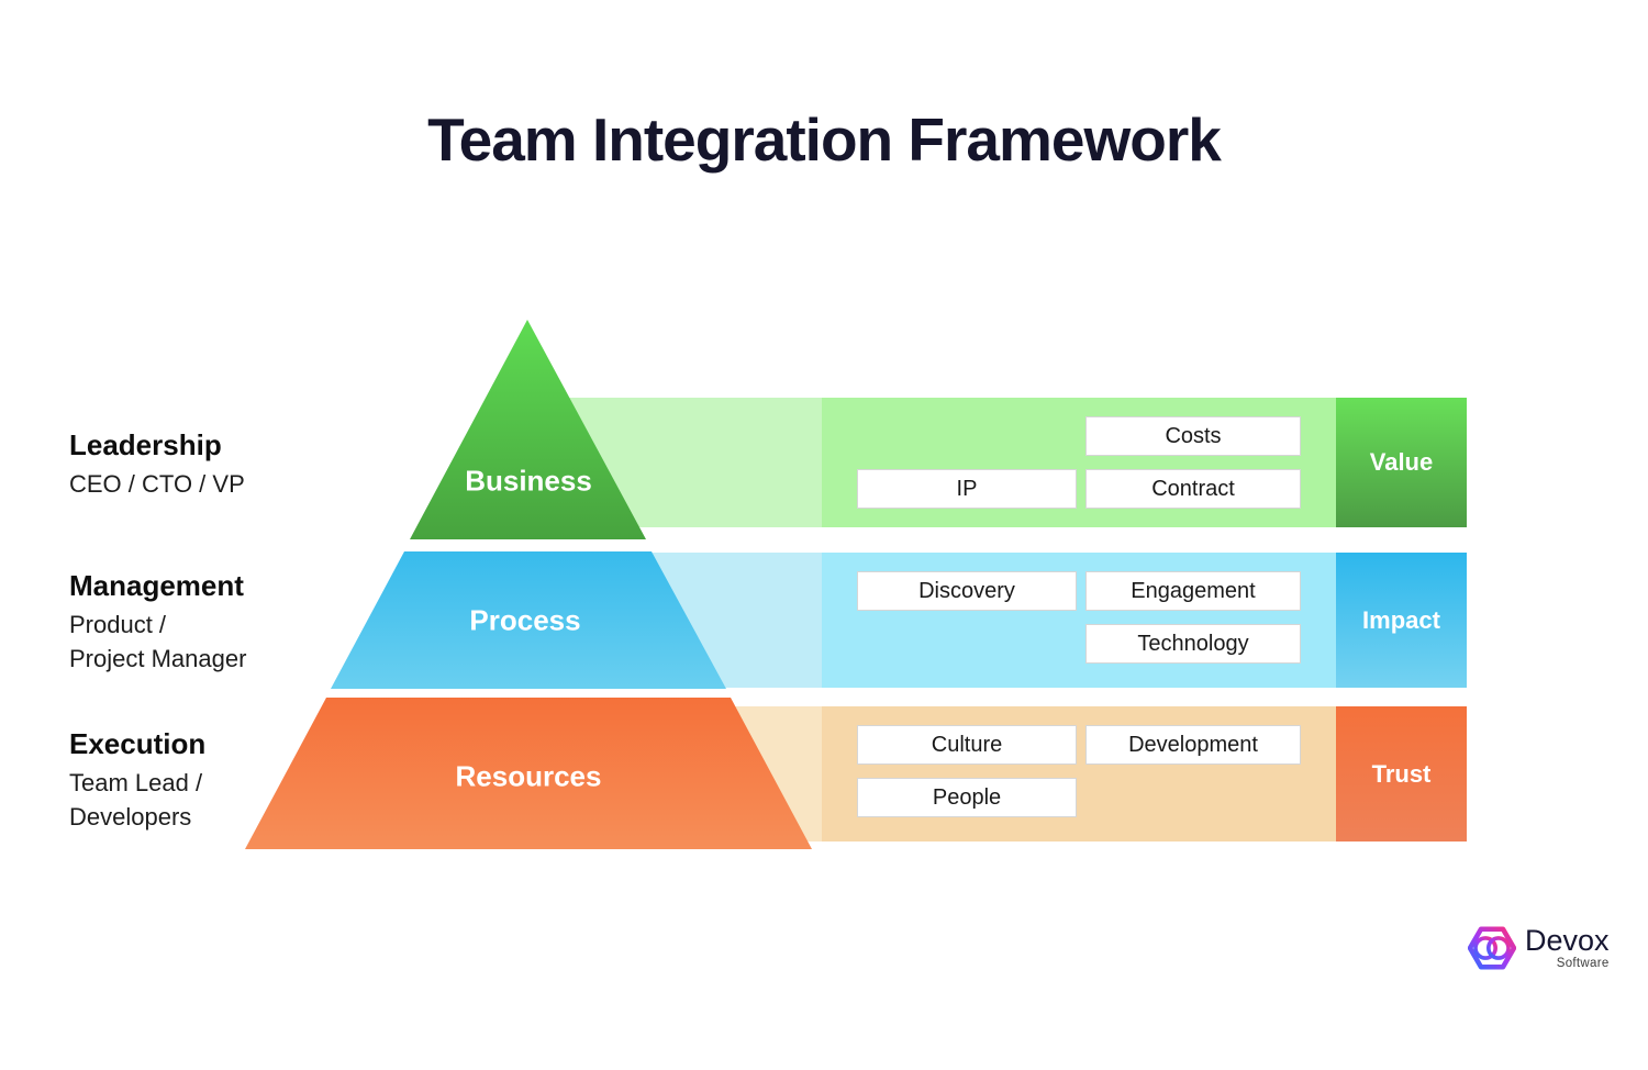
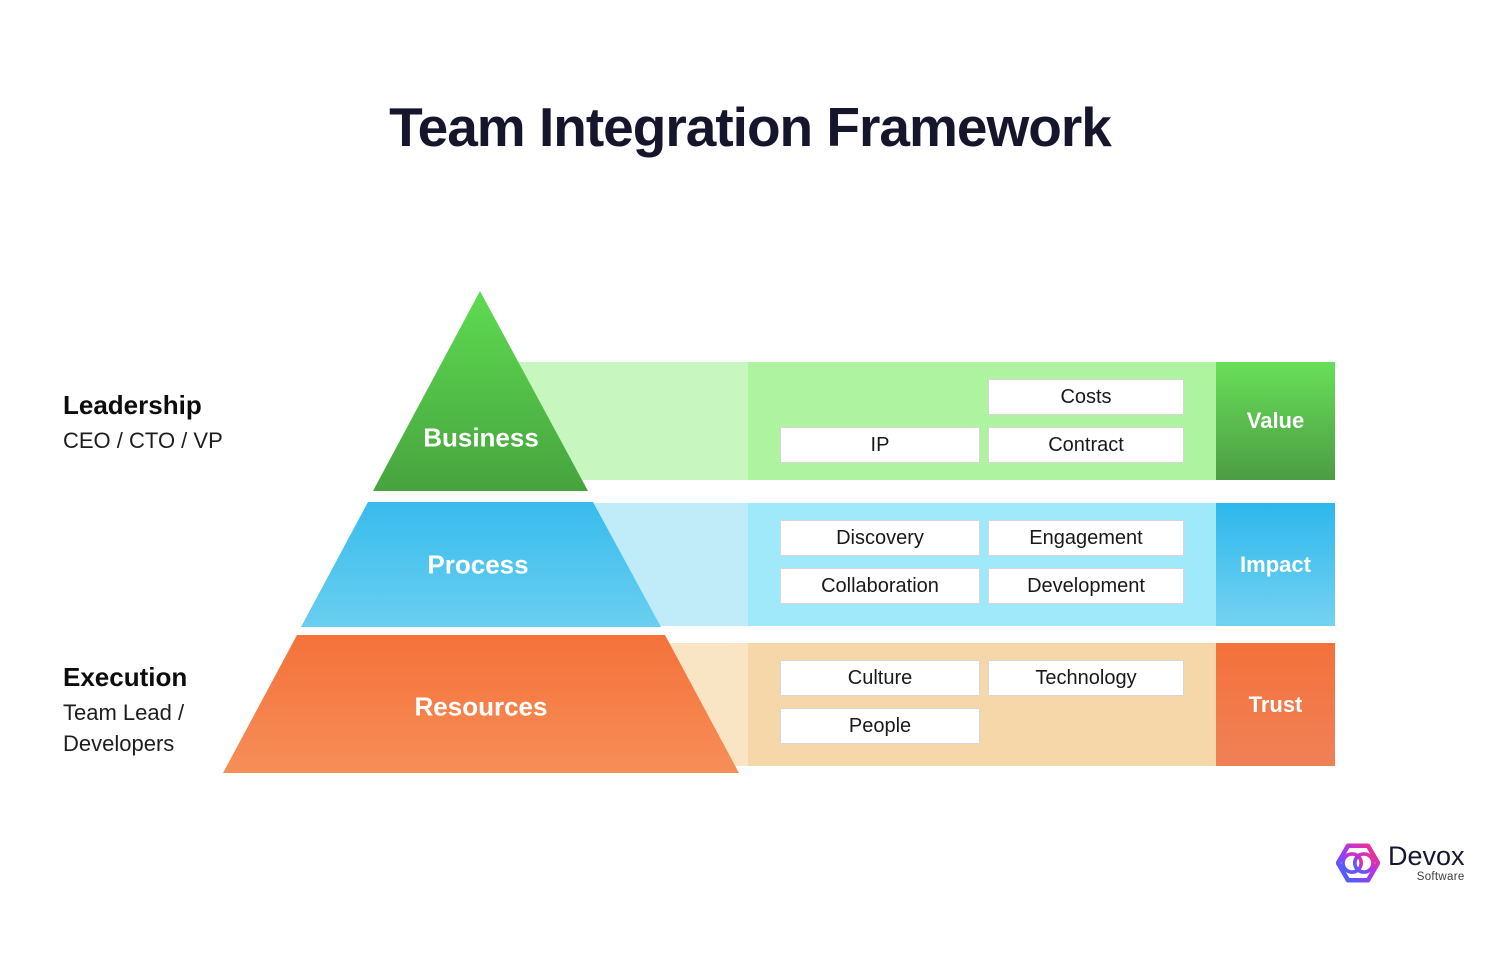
  Team Integration Framework
  Costs
  IP
  Contract
  Discovery
  Engagement
+ Collaboration
- Technology
+ Development
  Culture
- Development
+ Technology
  People
  Value
  Impact
  Trust
  Business
  Process
  Resources
  Leadership
  CEO / CTO / VP
- Management
- Product /
- Project Manager
  Execution
  Team Lead /
  Developers
  Devox
  Software
